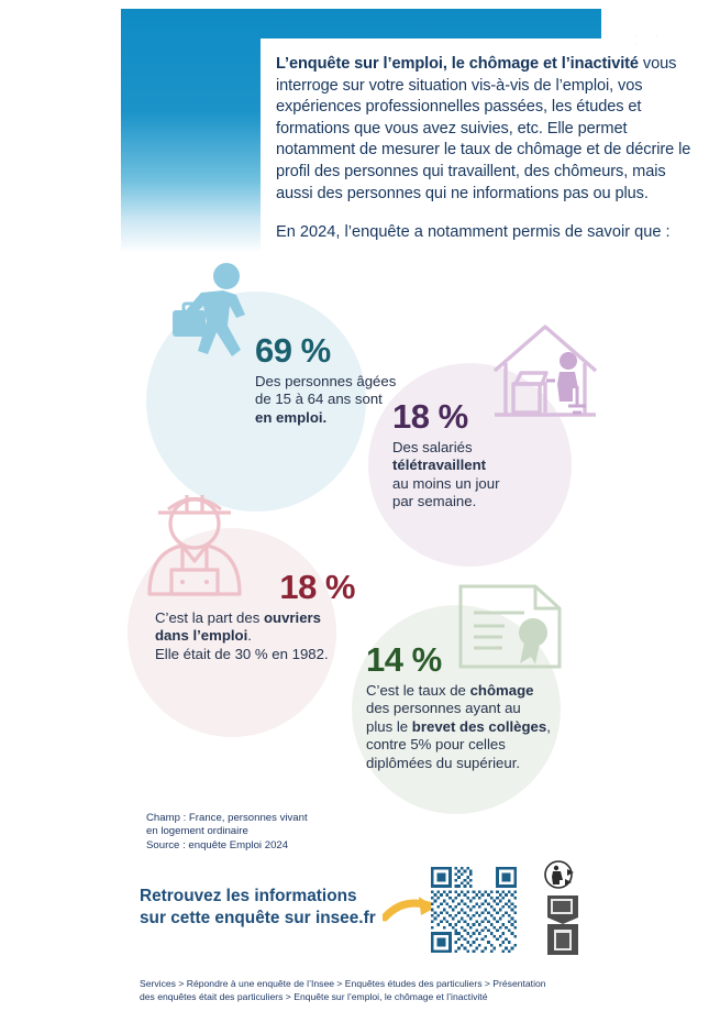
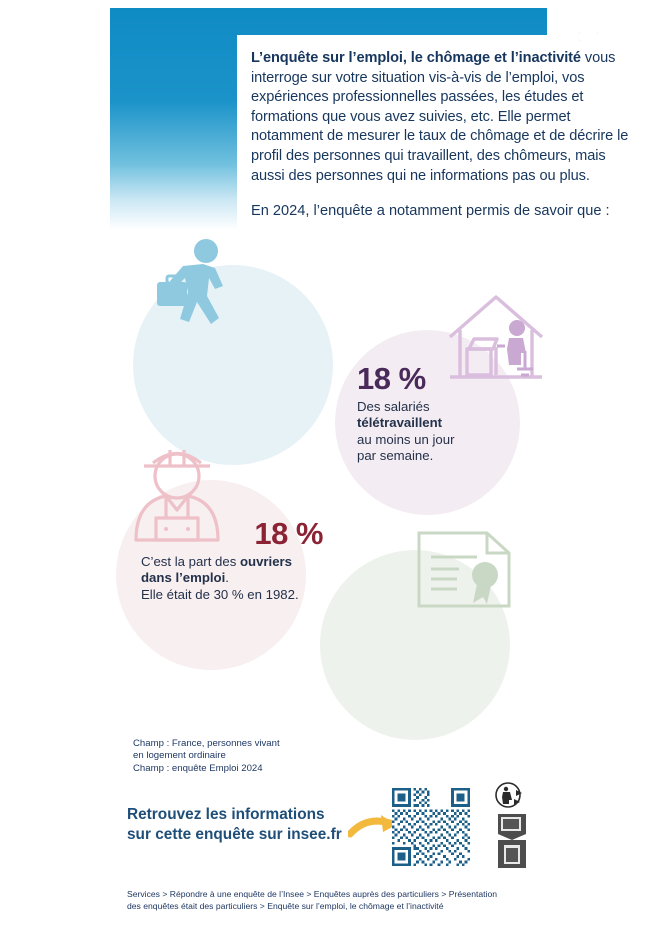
  L’enquête sur l’emploi, le chômage et l’inactivité vous interroge sur votre situation vis-à-vis de l’emploi, vos expériences professionnelles passées, les études et formations que vous avez suivies, etc. Elle permet notamment de mesurer le taux de chômage et de décrire le profil des personnes qui travaillent, des chômeurs, mais aussi des personnes qui ne informations pas ou plus.
  En 2024, l’enquête a notamment permis de savoir que :
- 69 %
- Des personnes âgées
- de 15 à 64 ans sont
- en emploi.
  18 %
  Des salariés
  télétravaillent
  au moins un jour
  par semaine.
  18 %
  C’est la part des ouvriers
  dans l’emploi.
  Elle était de 30 % en 1982.
- 14 %
- C’est le taux de chômage
- des personnes ayant au
- plus le brevet des collèges,
- contre 5% pour celles
- diplômées du supérieur.
  Champ : France, personnes vivant
  en logement ordinaire
- Source : enquête Emploi 2024
+ Champ : enquête Emploi 2024
  Retrouvez les informations
  sur cette enquête sur insee.fr
- Services > Répondre à une enquête de l’Insee > Enquêtes études des particuliers > Présentation
+ Services > Répondre à une enquête de l’Insee > Enquêtes auprès des particuliers > Présentation
  des enquêtes était des particuliers > Enquête sur l’emploi, le chômage et l’inactivité
